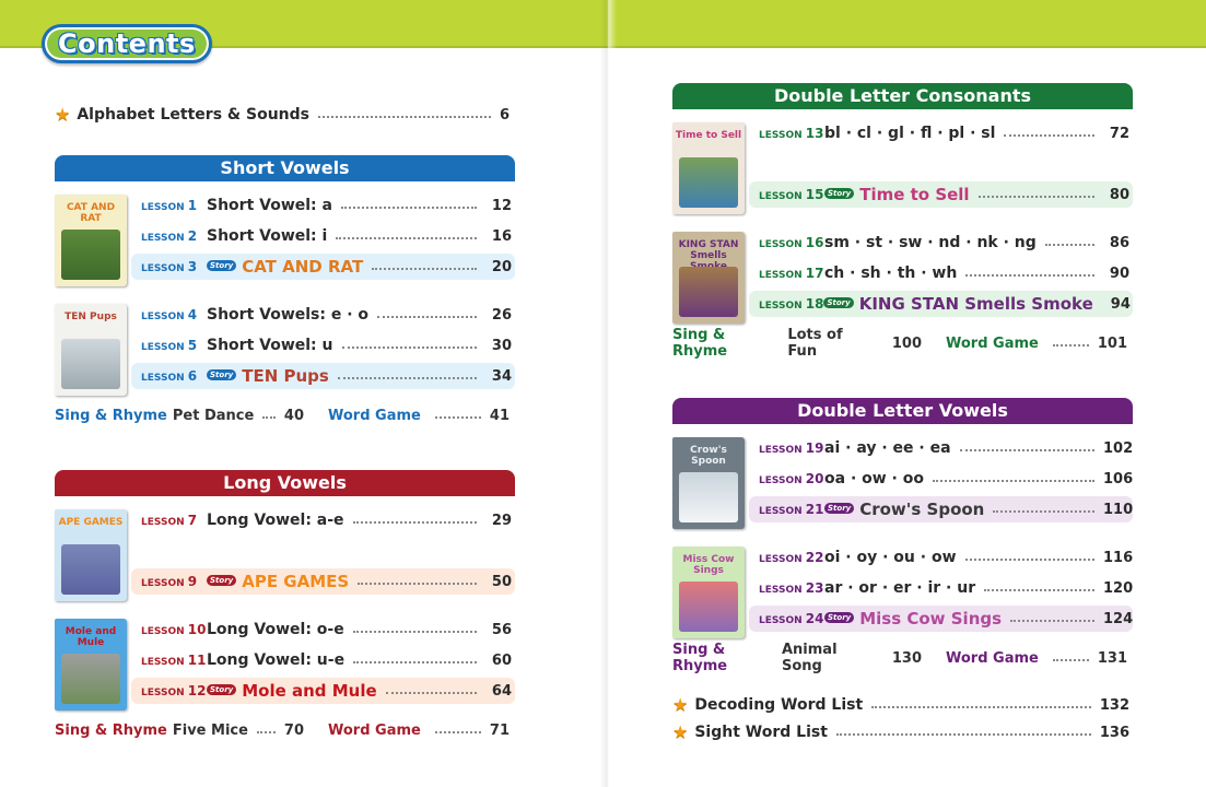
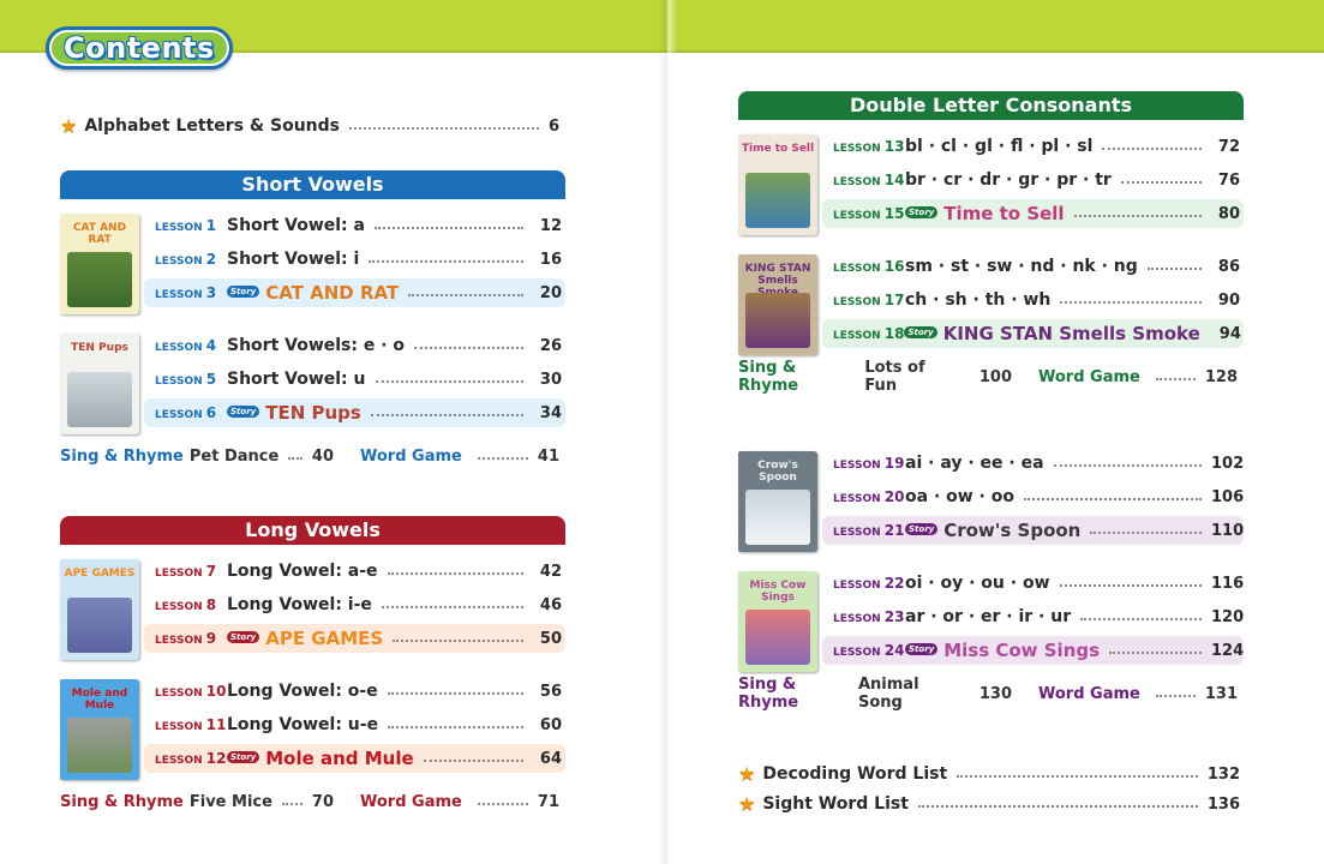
  Contents
  ★
  Alphabet Letters & Sounds
  6
  Short Vowels
  CAT AND RAT
  LESSON 1
  Short Vowel: a
  12
  LESSON 2
  Short Vowel: i
  16
  LESSON 3
  Story
  CAT AND RAT
  20
  TEN Pups
  LESSON 4
  Short Vowels: e · o
  26
  LESSON 5
  Short Vowel: u
  30
  LESSON 6
  Story
  TEN Pups
  34
  Sing & Rhyme
  Pet Dance
  40
  Word Game
  41
  Long Vowels
  APE GAMES
  LESSON 7
  Long Vowel: a-e
- 29
+ 42
+ LESSON 8
+ Long Vowel: i-e
+ 46
  LESSON 9
  Story
  APE GAMES
  50
  Mole and Mule
  LESSON 10
  Long Vowel: o-e
  56
  LESSON 11
  Long Vowel: u-e
  60
  LESSON 12
  Story
  Mole and Mule
  64
  Sing & Rhyme
  Five Mice
  70
  Word Game
  71
  Double Letter Consonants
  Time to Sell
  LESSON 13
  bl · cl · gl · fl · pl · sl
  72
+ LESSON 14
+ br · cr · dr · gr · pr · tr
+ 76
  LESSON 15
  Story
  Time to Sell
  80
  KING STAN Smells
  LESSON 16
  sm · st · sw · nd · nk · ng
  86
  LESSON 17
  ch · sh · th · wh
  90
  LESSON 18
  Story
  KING STAN Smells Smoke
  94
  Sing & Rhyme
  Lots of Fun
  100
  Word Game
- 101
+ 128
- Double Letter Vowels
  Crow's Spoon
  LESSON 19
  ai · ay · ee · ea
  102
  LESSON 20
  oa · ow · oo
  106
  LESSON 21
  Story
  Crow's Spoon
  110
  Miss Cow Sings
  LESSON 22
  oi · oy · ou · ow
  116
  LESSON 23
  ar · or · er · ir · ur
  120
  LESSON 24
  Story
  Miss Cow Sings
  124
  Sing & Rhyme
  Animal Song
  130
  Word Game
  131
  ★
  Decoding Word List
  132
  ★
  Sight Word List
  136
